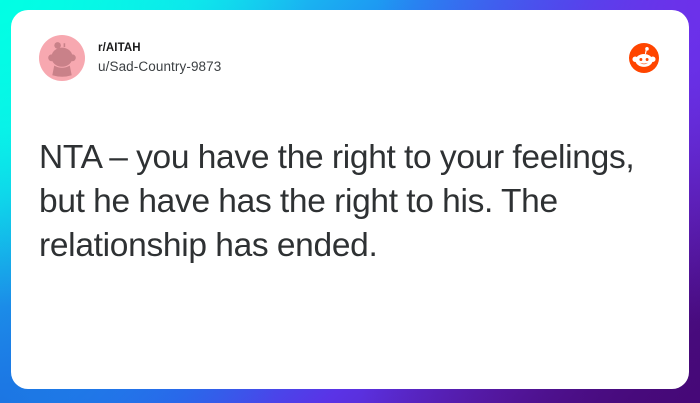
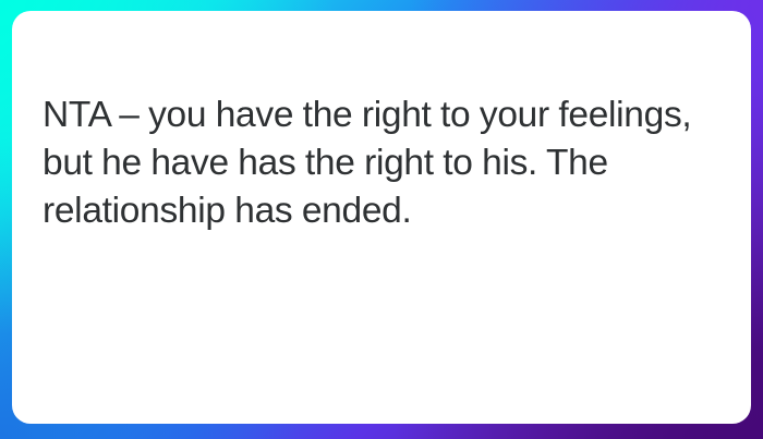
- r/AITAH
- u/Sad-Country-9873
  NTA – you have the right to your feelings, but he have has the right to his. The relationship has ended.
